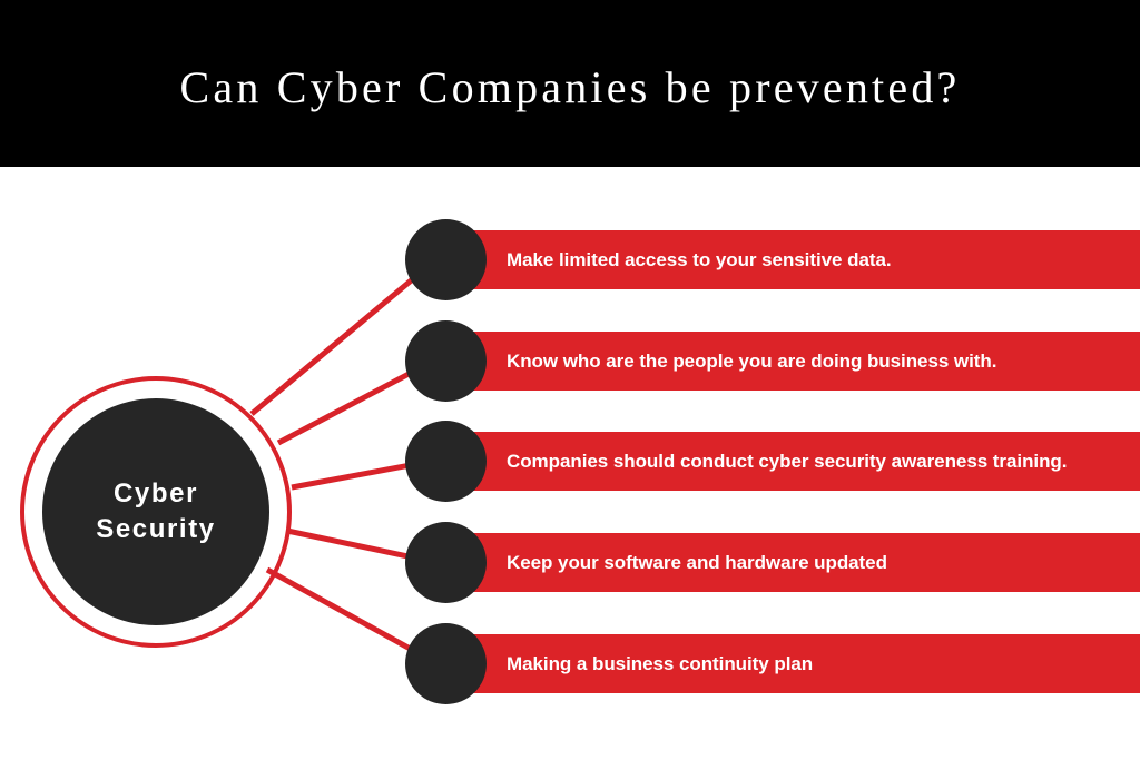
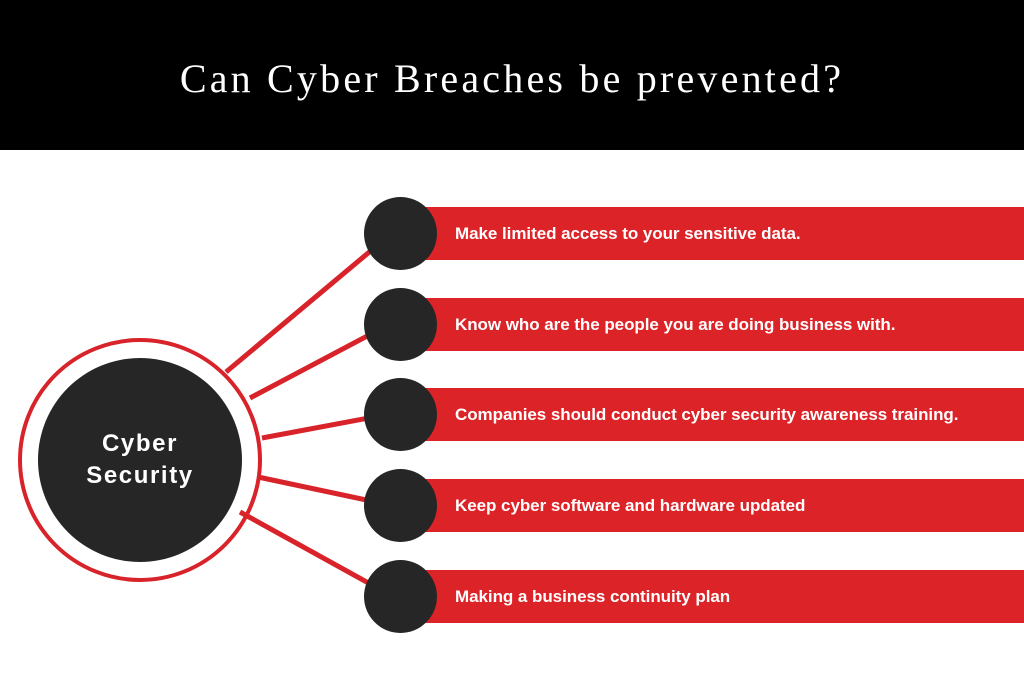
- Can Cyber Companies be prevented?
+ Can Cyber Breaches be prevented?
  Cyber
  Security
  Make limited access to your sensitive data.
  Know who are the people you are doing business with.
  Companies should conduct cyber security awareness training.
- Keep your software and hardware updated
+ Keep cyber software and hardware updated
  Making a business continuity plan
